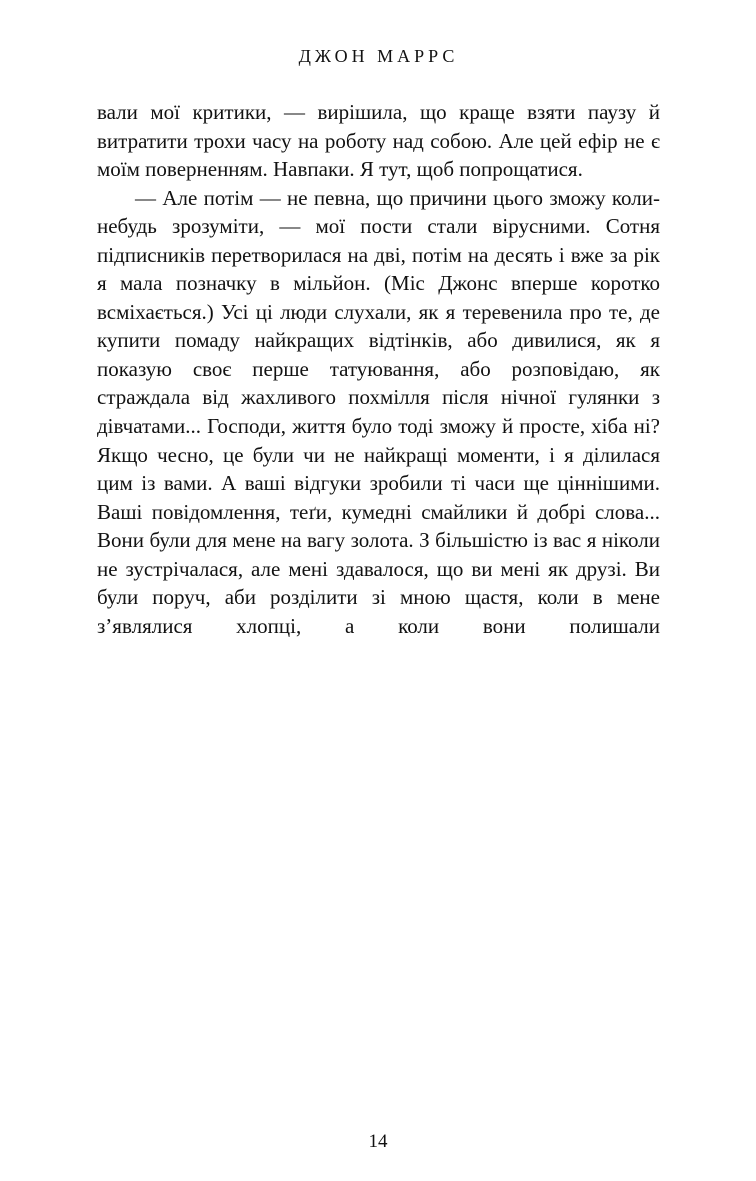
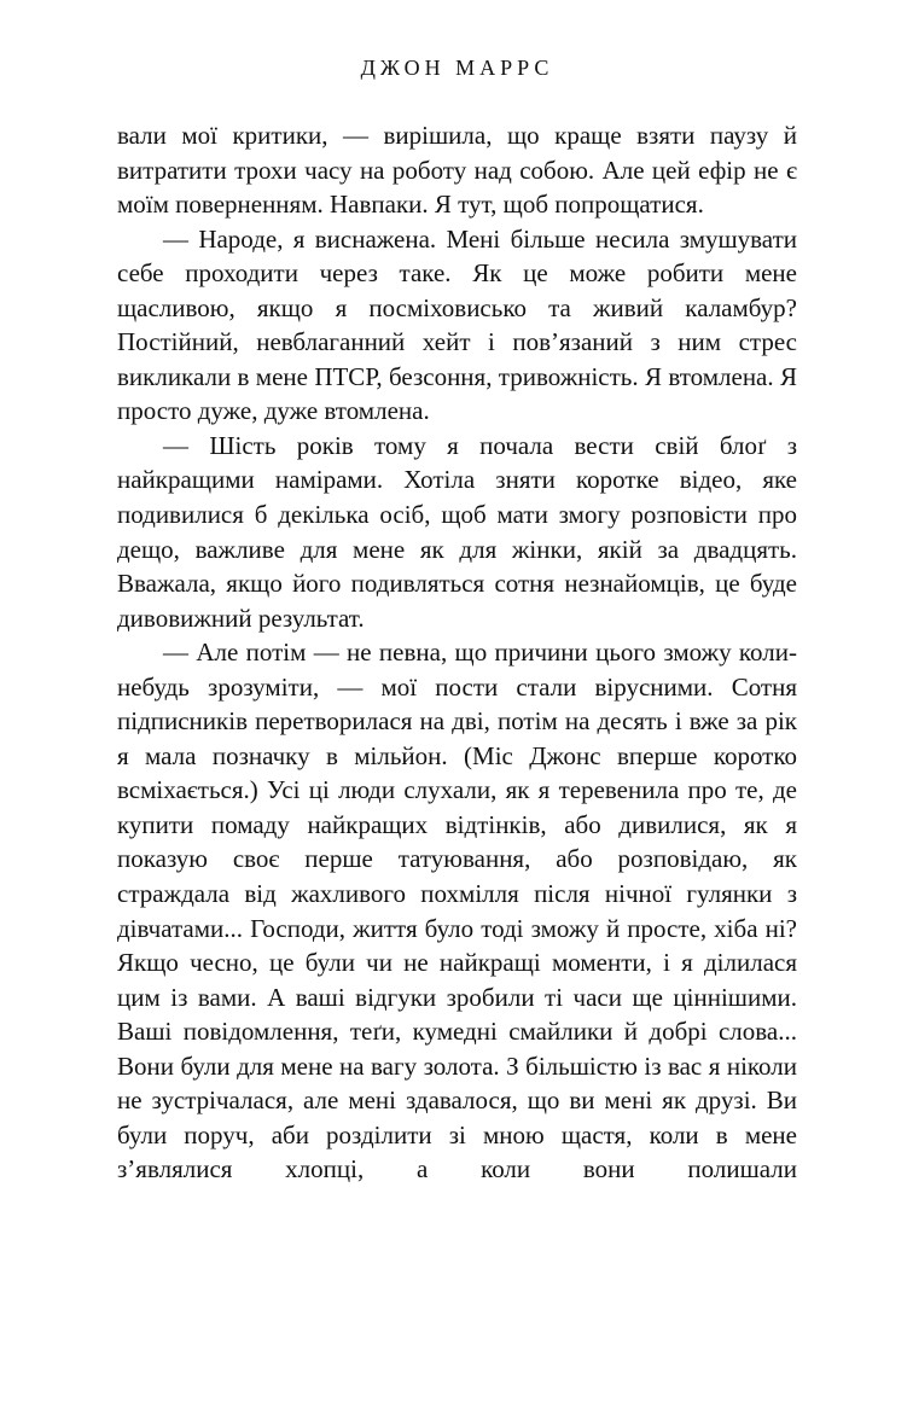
  ДЖОН МАРРС
  вали мої критики, — вирішила, що краще взяти паузу й витратити трохи часу на роботу над собою. Але цей ефір не є моїм поверненням. Навпаки. Я тут, щоб попрощатися.
+ — Народе, я виснажена. Мені більше несила змушувати себе проходити через таке. Як це може робити мене щасливою, якщо я посміховисько та живий каламбур? Постійний, невблаганний хейт і пов’язаний з ним стрес викликали в мене ПТСР, безсоння, тривожність. Я втомлена. Я просто дуже, дуже втомлена.
+ — Шість років тому я почала вести свій блоґ з найкращими намірами. Хотіла зняти коротке відео, яке подивилися б декілька осіб, щоб мати змогу розповісти про дещо, важливе для мене як для жінки, якій за двадцять. Вважала, якщо його подивляться сотня незнайомців, це буде дивовижний результат.
  — Але потім — не певна, що причини цього зможу коли-небудь зрозуміти, — мої пости стали вірусними. Сотня підписників перетворилася на дві, потім на десять і вже за рік я мала позначку в мільйон. (Міс Джонс вперше коротко всміхається.) Усі ці люди слухали, як я теревенила про те, де купити помаду найкращих відтінків, або дивилися, як я показую своє перше татуювання, або розповідаю, як страждала від жахливого похмілля після нічної гулянки з дівчатами... Господи, життя було тоді зможу й просте, хіба ні? Якщо чесно, це були чи не найкращі моменти, і я ділилася цим із вами. А ваші відгуки зробили ті часи ще ціннішими. Ваші повідомлення, теґи, кумедні смайлики й добрі слова... Вони були для мене на вагу золота. З більшістю із вас я ніколи не зустрічалася, але мені здавалося, що ви мені як друзі. Ви були поруч, аби розділити зі мною щастя, коли в мене з’являлися хлопці, а коли вони полишали
- 14
